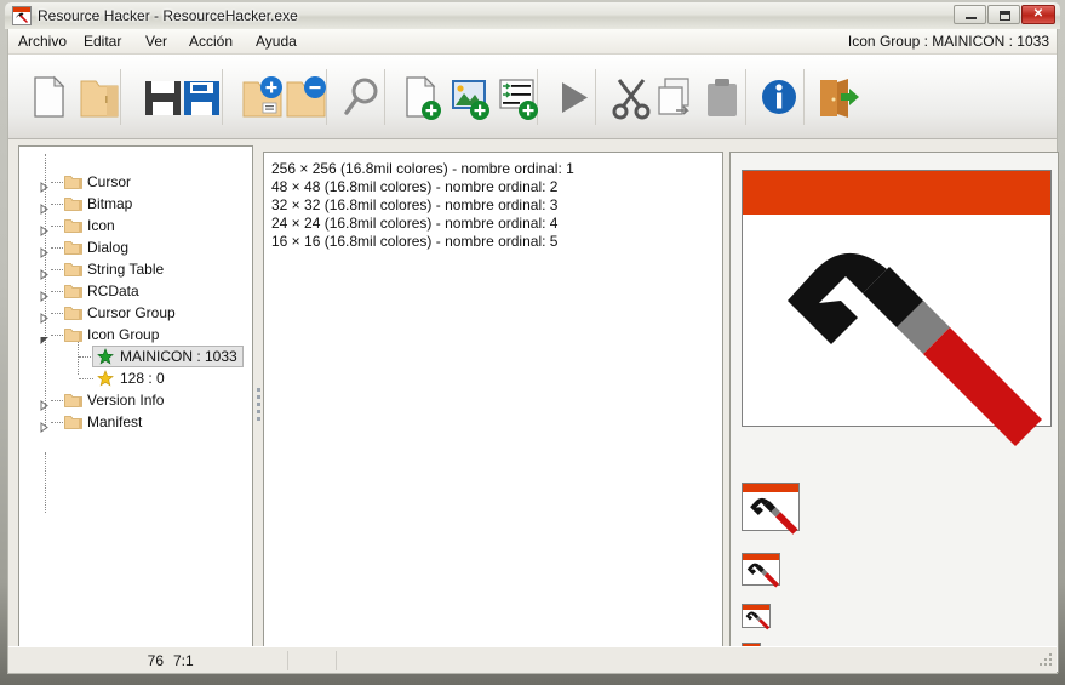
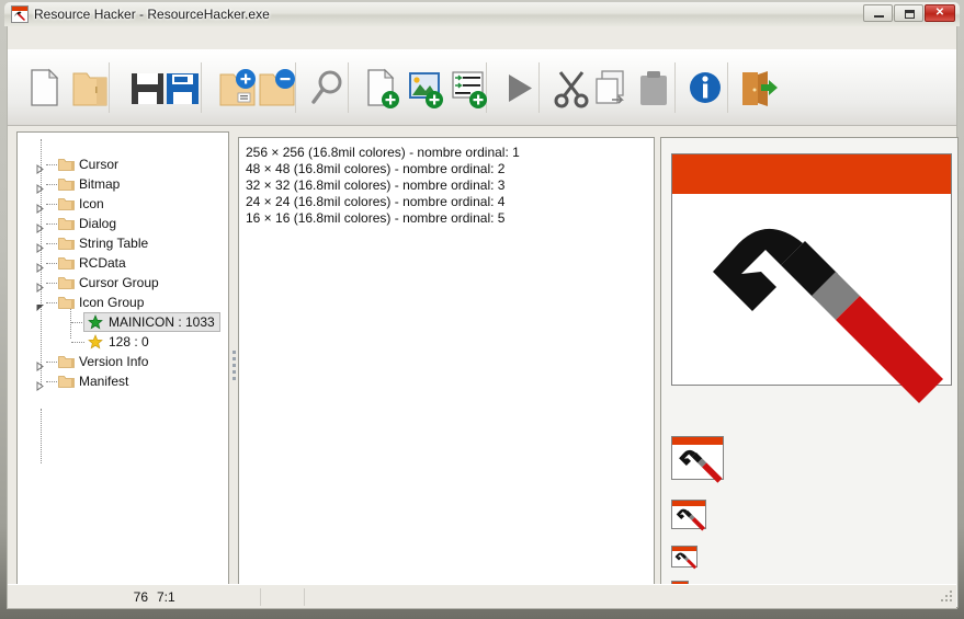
  Resource Hacker - ResourceHacker.exe
  ✕
- Archivo
- Editar
- Ver
- Acción
- Ayuda
- Icon Group : MAINICON : 1033
  Cursor
  Bitmap
  Icon
  Dialog
  String Table
  RCData
  Cursor Group
  Icon Group
  MAINICON : 1033
  128 : 0
  Version Info
  Manifest
  256 × 256 (16.8mil colores) - nombre ordinal: 1
  48 × 48 (16.8mil colores) - nombre ordinal: 2
  32 × 32 (16.8mil colores) - nombre ordinal: 3
  24 × 24 (16.8mil colores) - nombre ordinal: 4
  16 × 16 (16.8mil colores) - nombre ordinal: 5
  76
  7:1
